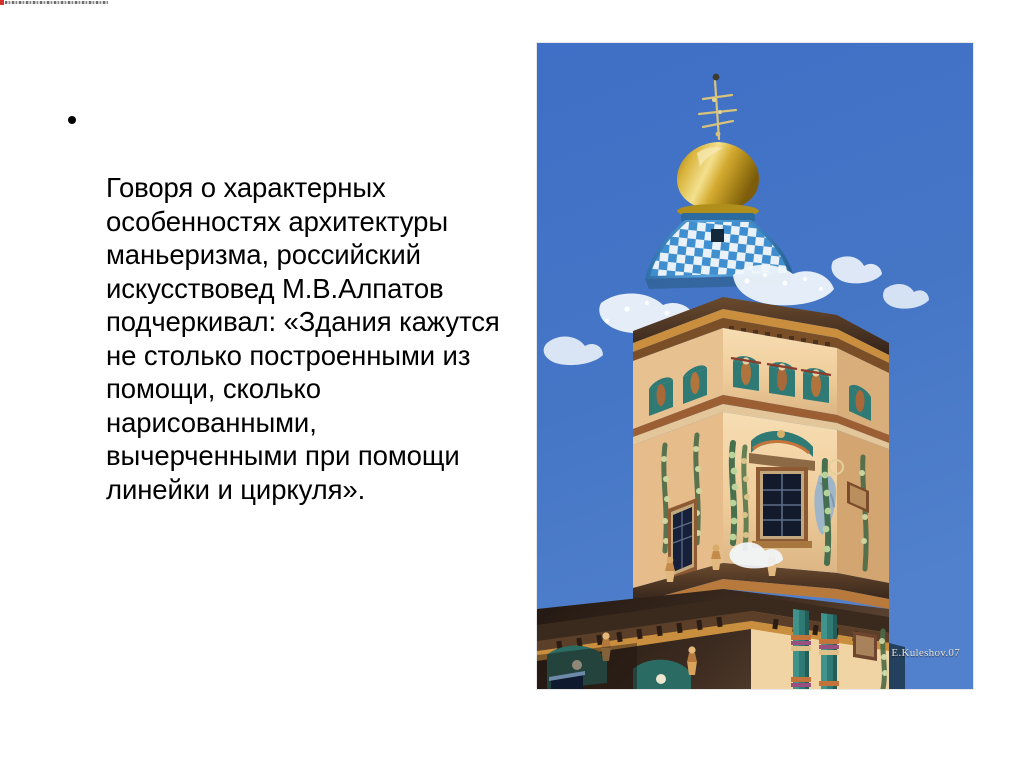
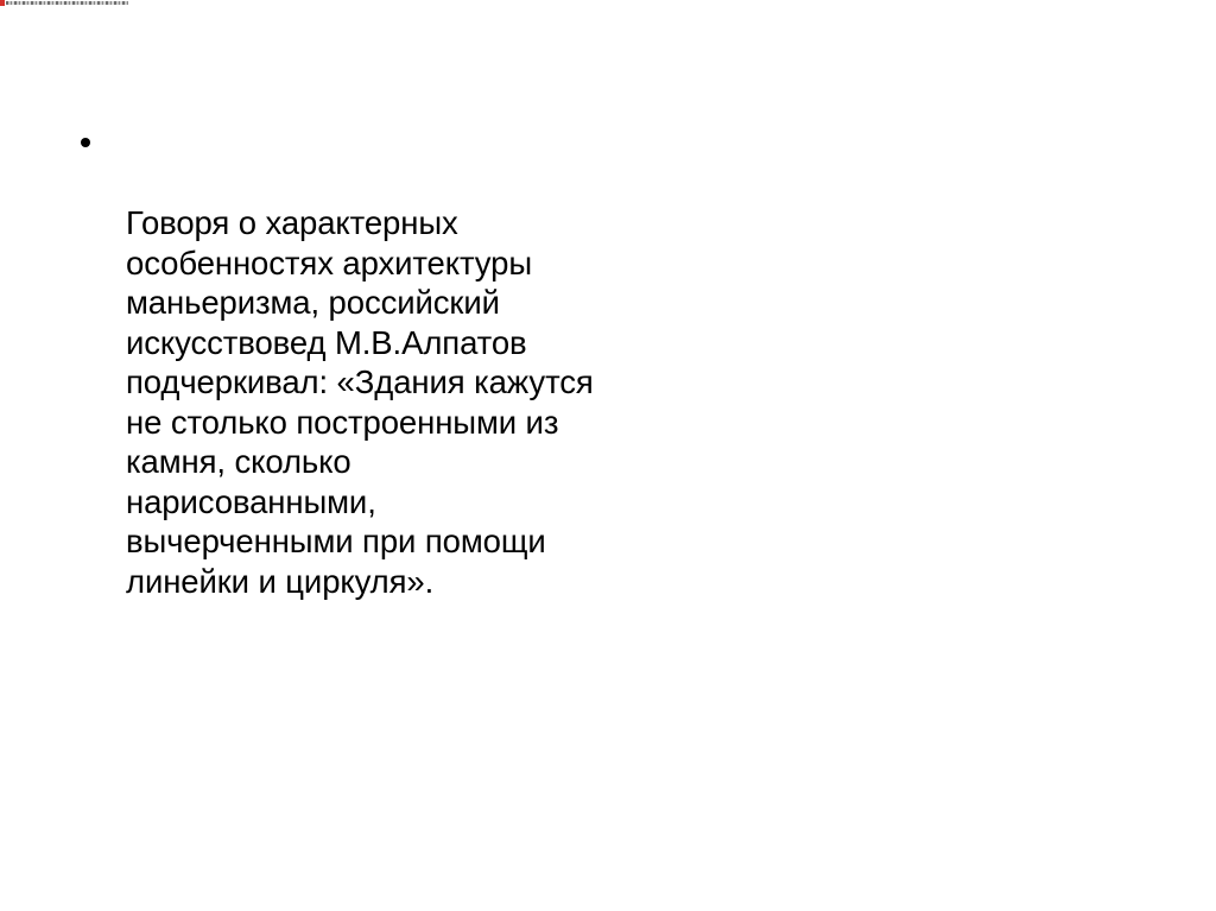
- Говоря о характерных особенностях архитектуры маньеризма, российский искусствовед М.В.Алпатов подчеркивал: «Здания кажутся не столько построенными из помощи, сколько нарисованными, вычерченными при помощи линейки и циркуля».
+ Говоря о характерных особенностях архитектуры маньеризма, российский искусствовед М.В.Алпатов подчеркивал: «Здания кажутся не столько построенными из камня, сколько нарисованными, вычерченными при помощи линейки и циркуля».
- E.Kuleshov.07
